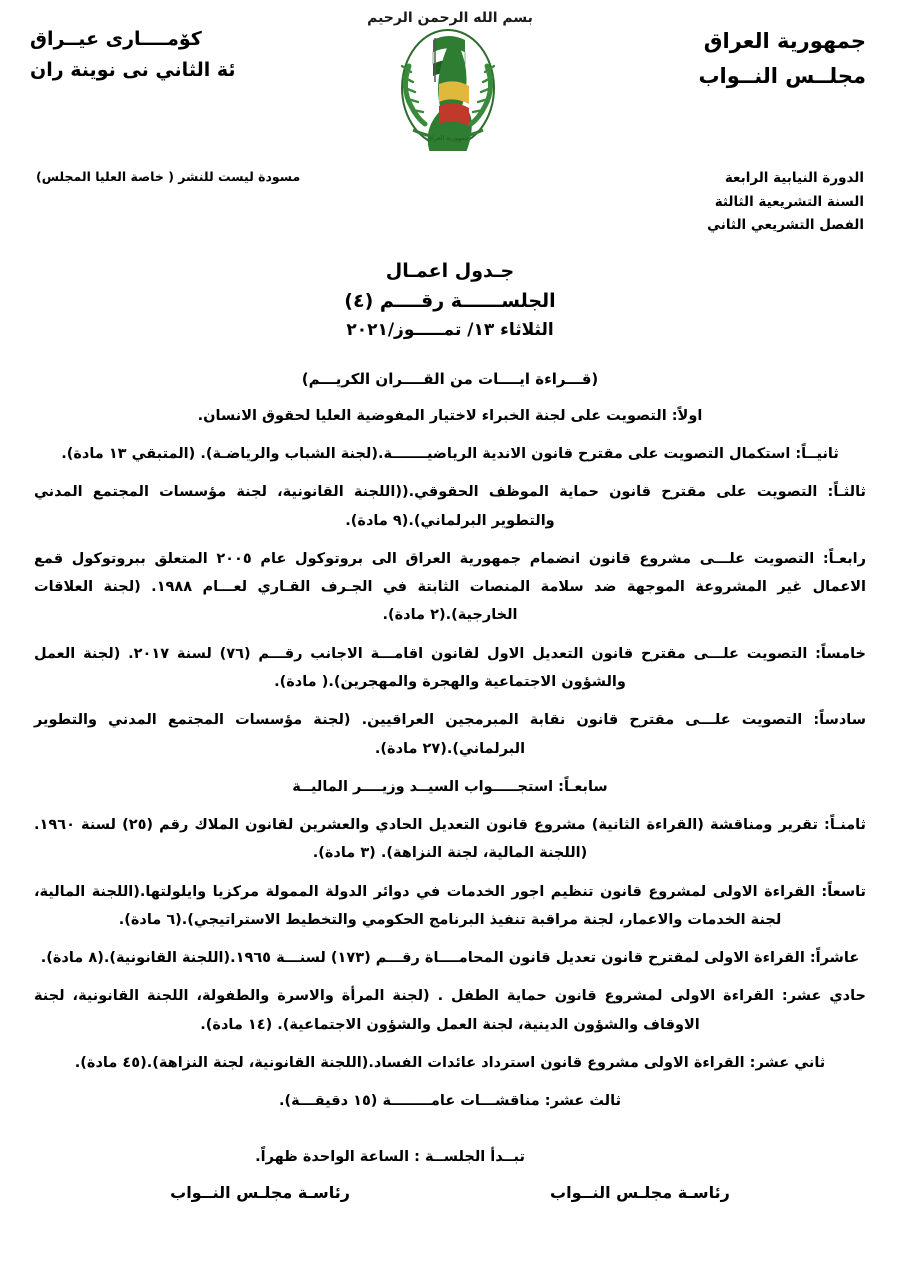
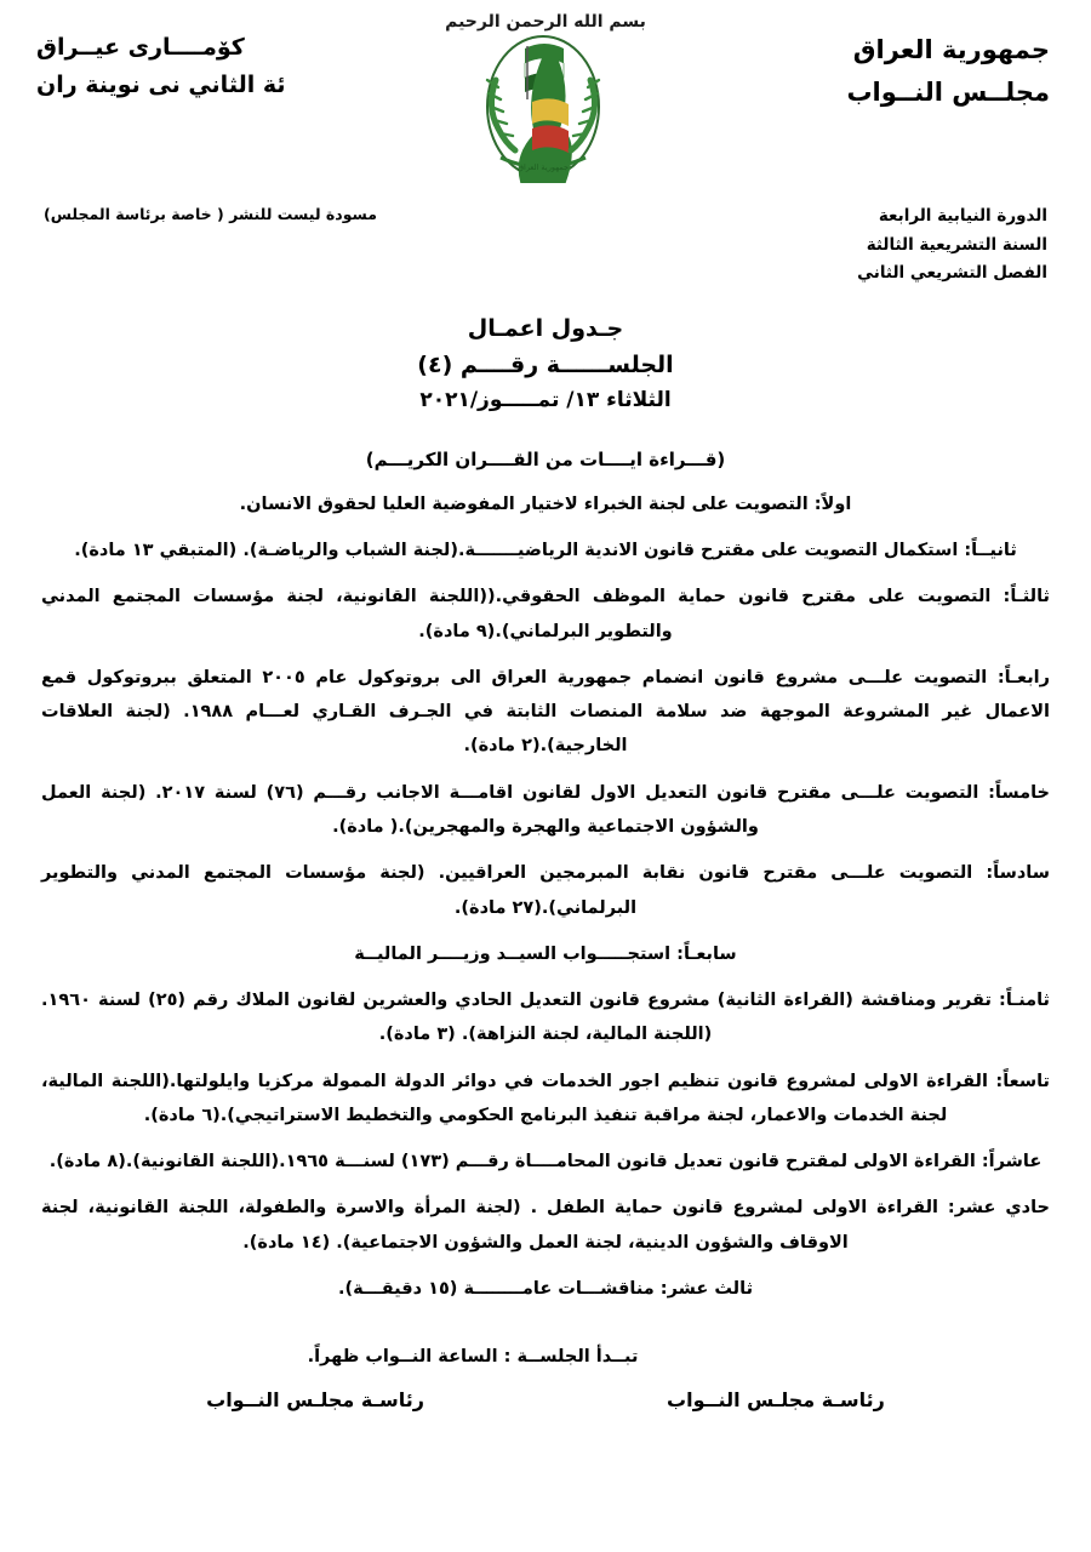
  بسم الله الرحمن الرحيم
  جمهورية العراق
  مجلــس النــواب
  كۆمــــارى عيــراق
  ئة الثاني نى نوينة ران
  الدورة النيابية الرابعة
  السنة التشريعية الثالثة
  الفصل التشريعي الثاني
- مسودة ليست للنشر ( خاصة العليا المجلس)
+ مسودة ليست للنشر ( خاصة برئاسة المجلس)
  جـدول اعمـال
  الجلســــــة رقــــم (٤)
  الثلاثاء ١٣/ تمـــــوز/٢٠٢١
  (قـــراءة ايــــات من القــــران الكريـــم)
  اولاً: التصويت على لجنة الخبراء لاختيار المفوضية العليا لحقوق الانسان.
  ثانيــاً: استكمال التصويت على مقترح قانون الاندية الرياضيـــــــة.(لجنة الشباب والرياضـة). (المتبقي ١٣ مادة).
  ثالثـاً: التصويت على مقترح قانون حماية الموظف الحقوقي.((اللجنة القانونية، لجنة مؤسسات المجتمع المدني والتطوير البرلماني).(٩ مادة).
  رابعـاً: التصويت علـــى مشروع قانون انضمام جمهورية العراق الى بروتوكول عام ٢٠٠٥ المتعلق ببروتوكول قمع الاعمال غير المشروعة الموجهة ضد سلامة المنصات الثابتة في الجـرف القـاري لعـــام ١٩٨٨. (لجنة العلاقات الخارجية).(٢ مادة).
  خامساً: التصويت علـــى مقترح قانون التعديل الاول لقانون اقامـــة الاجانب رقـــم (٧٦) لسنة ٢٠١٧. (لجنة العمل والشؤون الاجتماعية والهجرة والمهجرين).( مادة).
  سادساً: التصويت علـــى مقترح قانون نقابة المبرمجين العراقيين. (لجنة مؤسسات المجتمع المدني والتطوير البرلماني).(٢٧ مادة).
  سابعـاً: استجـــــواب السيــد وزيــــر الماليــة
  ثامنـاً: تقرير ومناقشة (القراءة الثانية) مشروع قانون التعديل الحادي والعشرين لقانون الملاك رقم (٢٥) لسنة ١٩٦٠. (اللجنة المالية، لجنة النزاهة). (٣ مادة).
  تاسعاً: القراءة الاولى لمشروع قانون تنظيم اجور الخدمات في دوائر الدولة الممولة مركزيا وايلولتها.(اللجنة المالية، لجنة الخدمات والاعمار، لجنة مراقبة تنفيذ البرنامج الحكومي والتخطيط الاستراتيجي).(٦ مادة).
  عاشراً: القراءة الاولى لمقترح قانون تعديل قانون المحامــــاة رقـــم (١٧٣) لسنـــة ١٩٦٥.(اللجنة القانونية).(٨ مادة).
  حادي عشر: القراءة الاولى لمشروع قانون حماية الطفل . (لجنة المرأة والاسرة والطفولة، اللجنة القانونية، لجنة الاوقاف والشؤون الدينية، لجنة العمل والشؤون الاجتماعية). (١٤ مادة).
- ثاني عشر: القراءة الاولى مشروع قانون استرداد عائدات الفساد.(اللجنة القانونية، لجنة النزاهة).(٤٥ مادة).
  ثالث عشر: مناقشـــات عامــــــــة (١٥ دقيقـــة).
- تبــدأ الجلســة : الساعة الواحدة ظهراً.
+ تبــدأ الجلســة : الساعة النــواب ظهراً.
  رئاسـة مجلـس النــواب
  رئاسـة مجلـس النــواب
